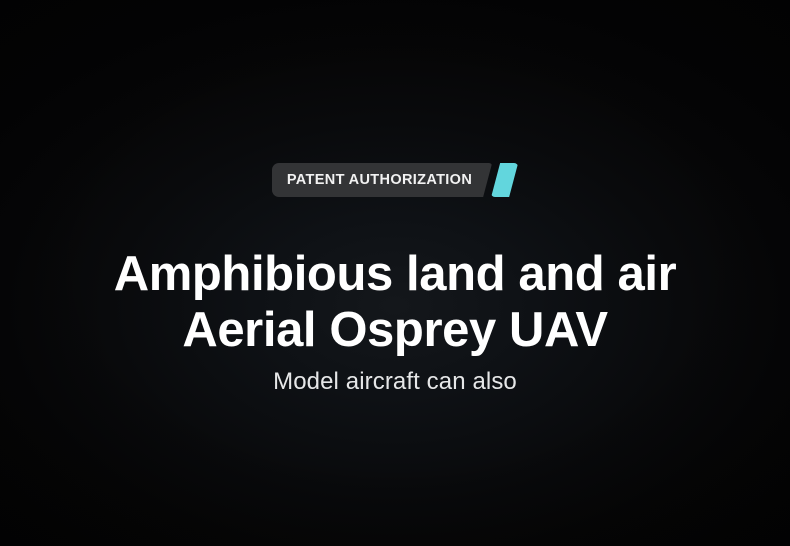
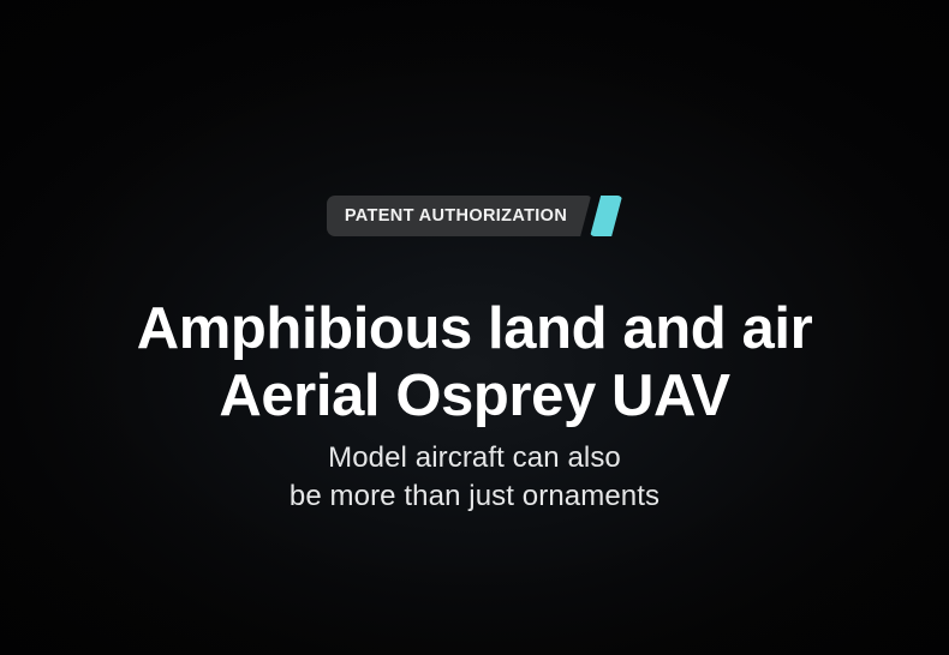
  PATENT AUTHORIZATION
  Amphibious land and air
  Aerial Osprey UAV
  Model aircraft can also
+ be more than just ornaments
